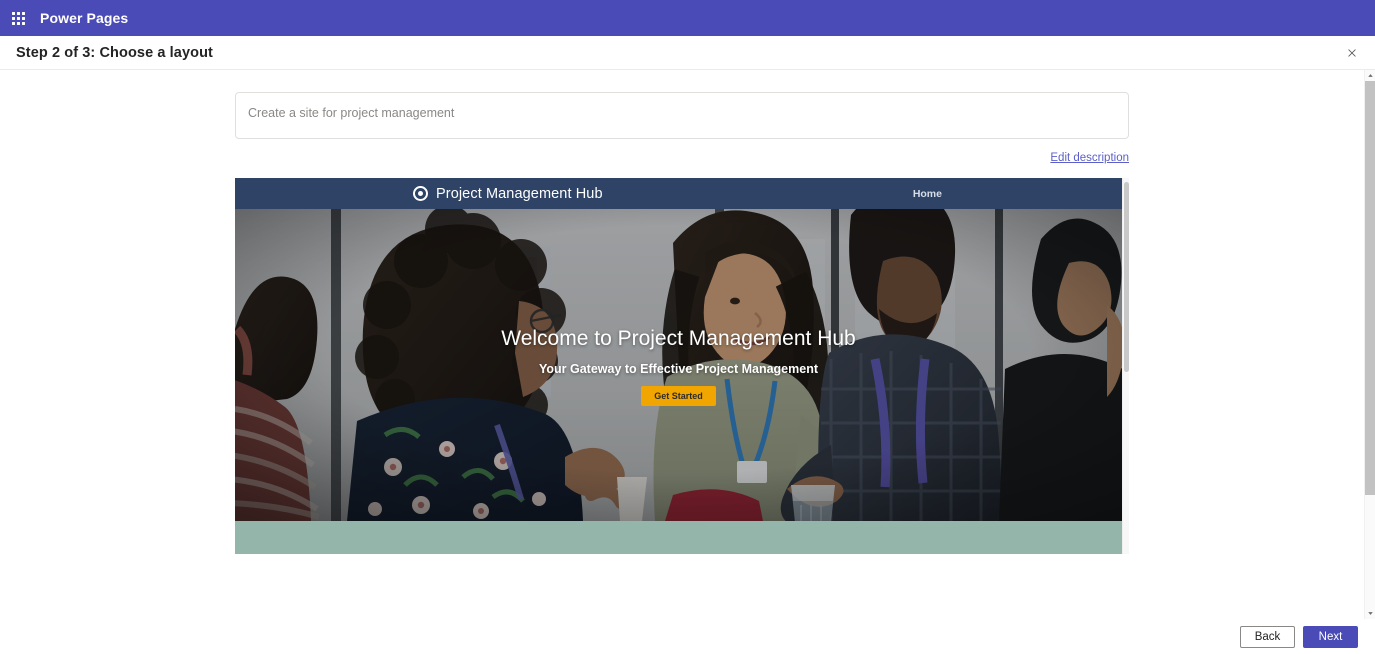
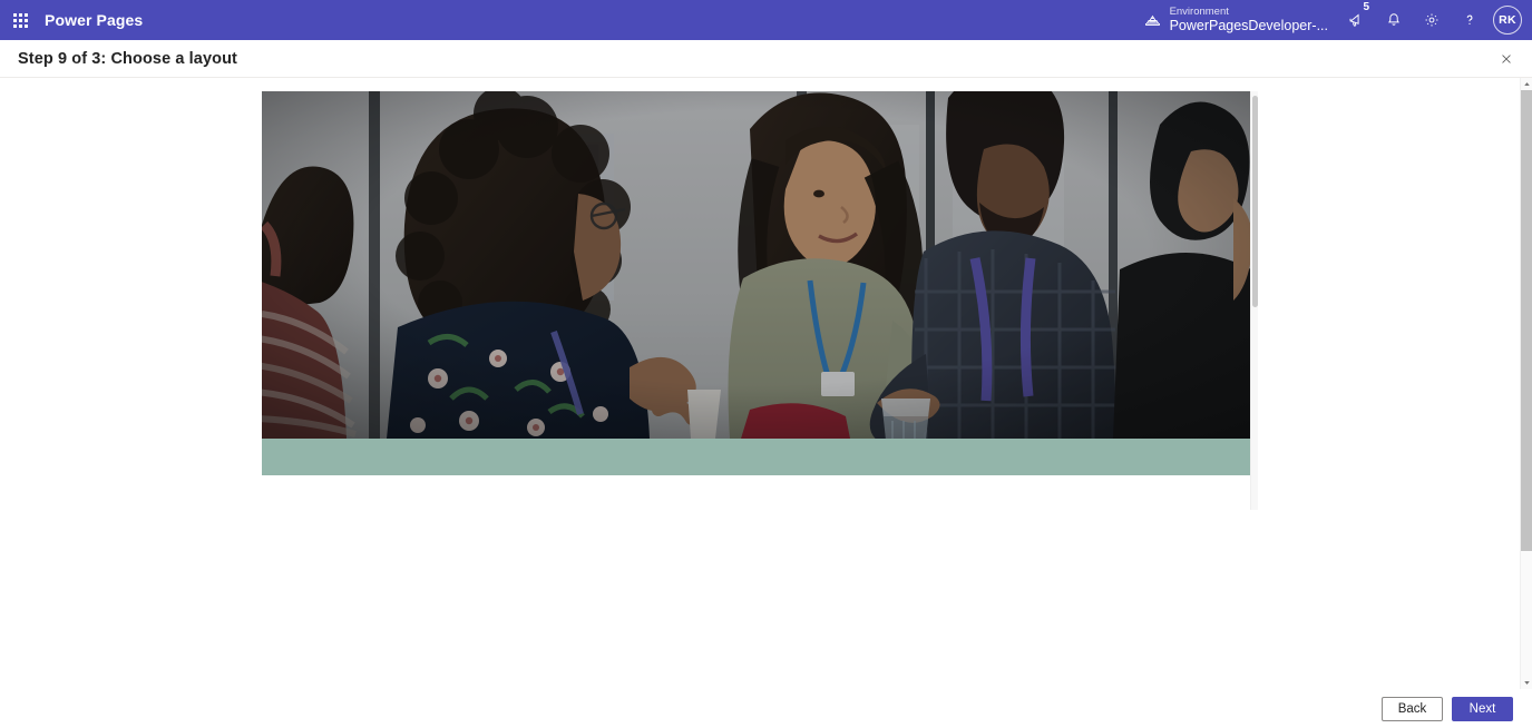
  Power Pages
+ Environment
+ PowerPagesDeveloper-...
+ 5
+ RK
- Step 2 of 3: Choose a layout
+ Step 9 of 3: Choose a layout
- Create a site for project management
- Edit description
- Project Management Hub
- Home
- Welcome to Project Management Hub
- Your Gateway to Effective Project Management
- Get Started
  Back
  Next
